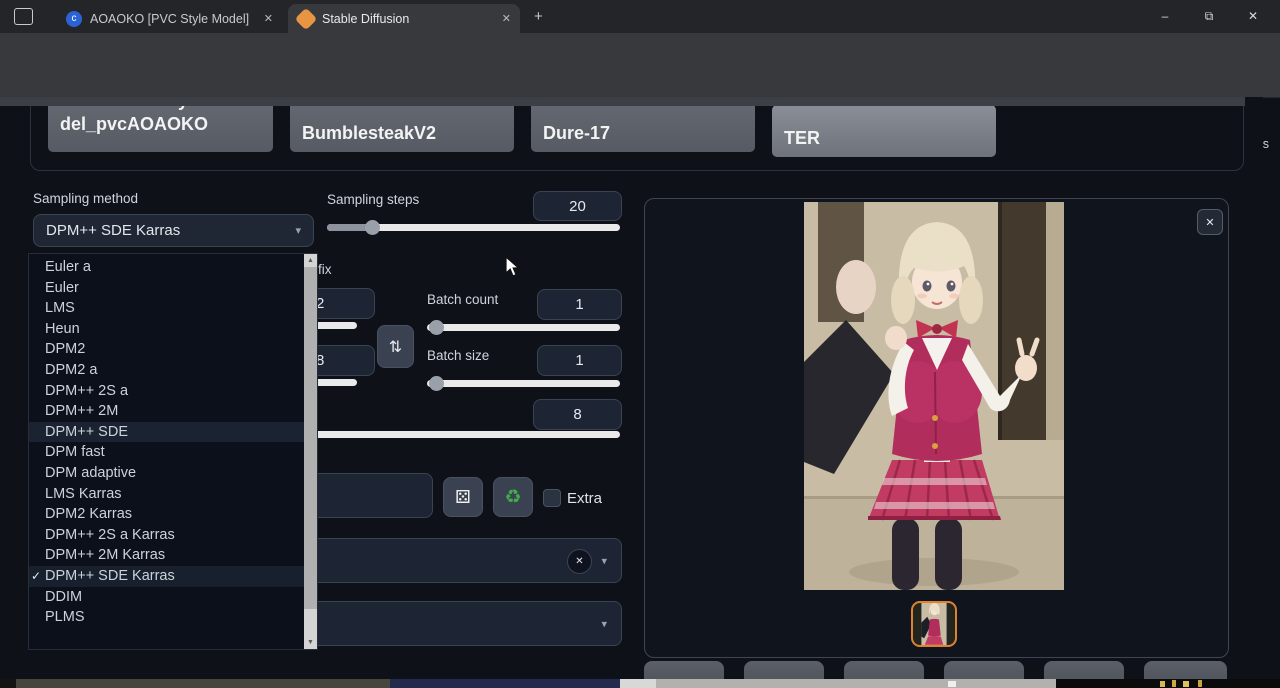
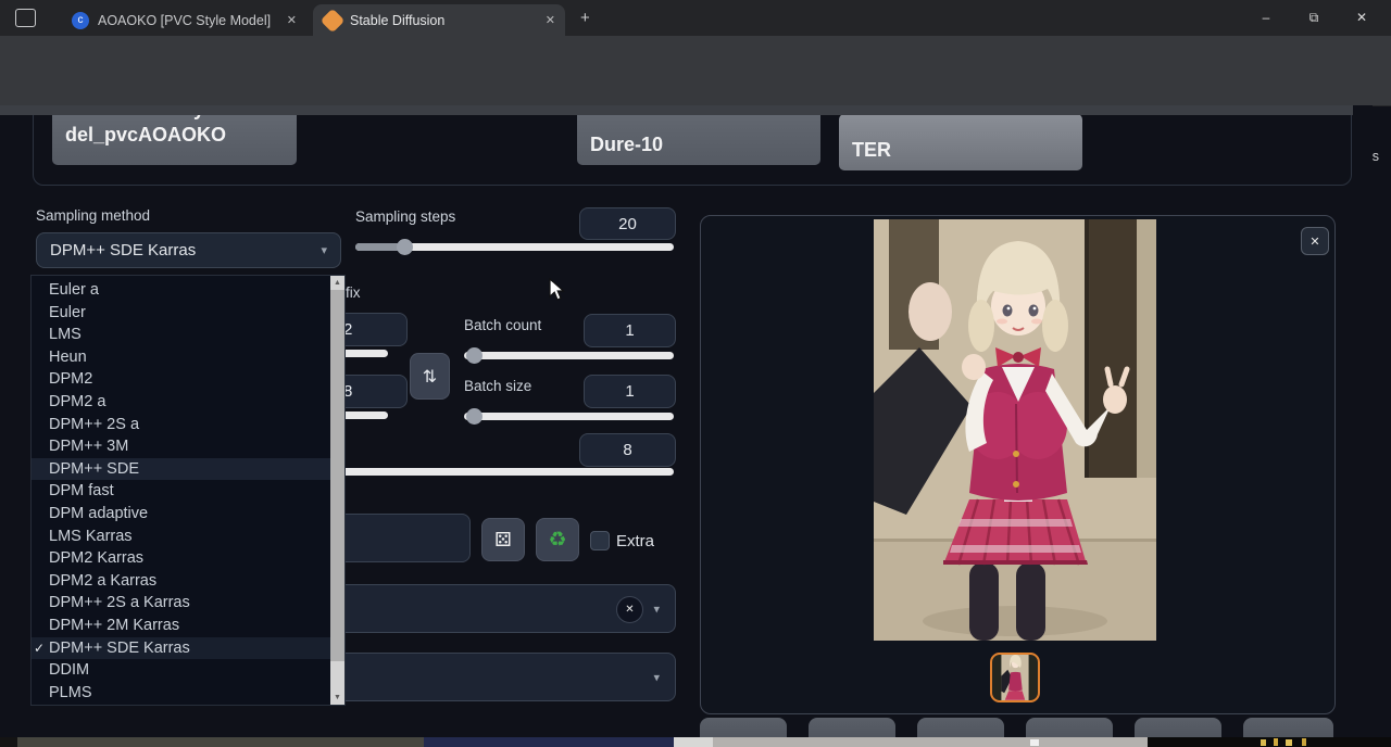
  c
  AOAOKO [PVC Style Model]
  ✕
  Stable Diffusion
  ✕
  +
  –
  ⧉
  ✕
  del_pvcAOAOKO
- BumblesteakV2
- Dure-17
+ Dure-10
  TER
  Sampling method
  DPM++ SDE Karras
  ▾
  Sampling steps
  20
  fix
  2
  8
  ⇅
  Batch count
  1
  Batch size
  1
  8
  ⚄
  ♻
  Extra
  ✕
  ▾
  ▾
  Euler a
  Euler
  LMS
  Heun
  DPM2
  DPM2 a
  DPM++ 2S a
- DPM++ 2M
+ DPM++ 3M
  DPM++ SDE
  DPM fast
  DPM adaptive
  LMS Karras
  DPM2 Karras
+ DPM2 a Karras
  DPM++ 2S a Karras
  DPM++ 2M Karras
  ✓
  DPM++ SDE Karras
  DDIM
  PLMS
  ✕
